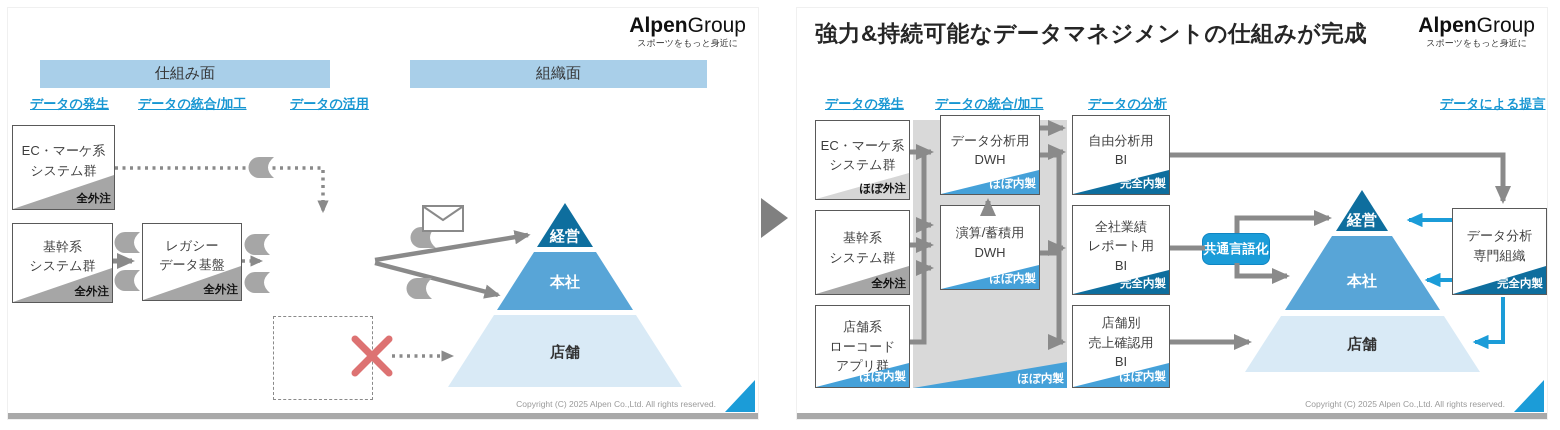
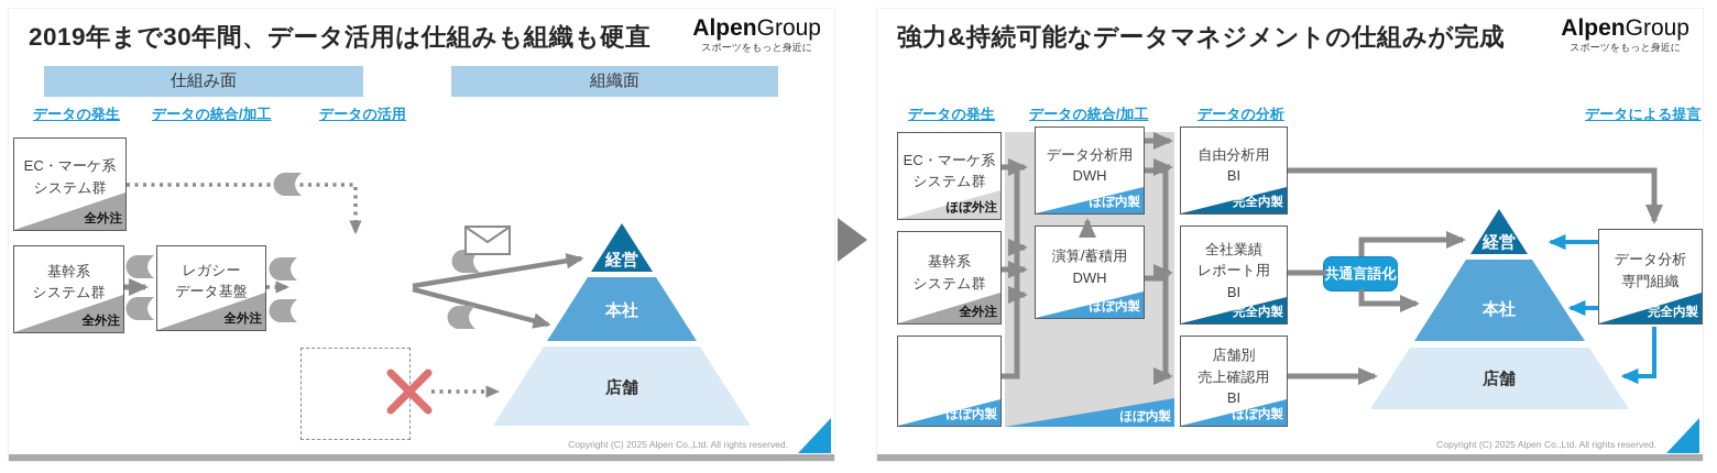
+ 2019年まで30年間、データ活用は仕組みも組織も硬直
  AlpenGroup
  スポーツをもっと身近に
  仕組み面
  組織面
  データの発生
  データの統合/加工
  データの活用
  EC・マーケ系
  システム群
  全外注
  基幹系
  システム群
  全外注
  レガシー
  データ基盤
  全外注
  経営
  本社
  店舗
  Copyright (C) 2025 Alpen Co.,Ltd. All rights reserved.
  強力&持続可能なデータマネジメントの仕組みが完成
  AlpenGroup
  スポーツをもっと身近に
  データの発生
  データの統合/加工
  データの分析
  データによる提言
  ほぼ内製
  EC・マーケ系
  システム群
  ほぼ外注
  基幹系
  システム群
  全外注
- 店舗系
- ローコード
- アプリ群
  ほぼ内製
  データ分析用
  DWH
  ほぼ内製
  演算/蓄積用
  DWH
  ほぼ内製
  自由分析用
  BI
  完全内製
  全社業績
  レポート用
  BI
  完全内製
  店舗別
  売上確認用
  BI
  ほぼ内製
  データ分析
  専門組織
  完全内製
  共通言語化
  経営
  本社
  店舗
  Copyright (C) 2025 Alpen Co.,Ltd. All rights reserved.
